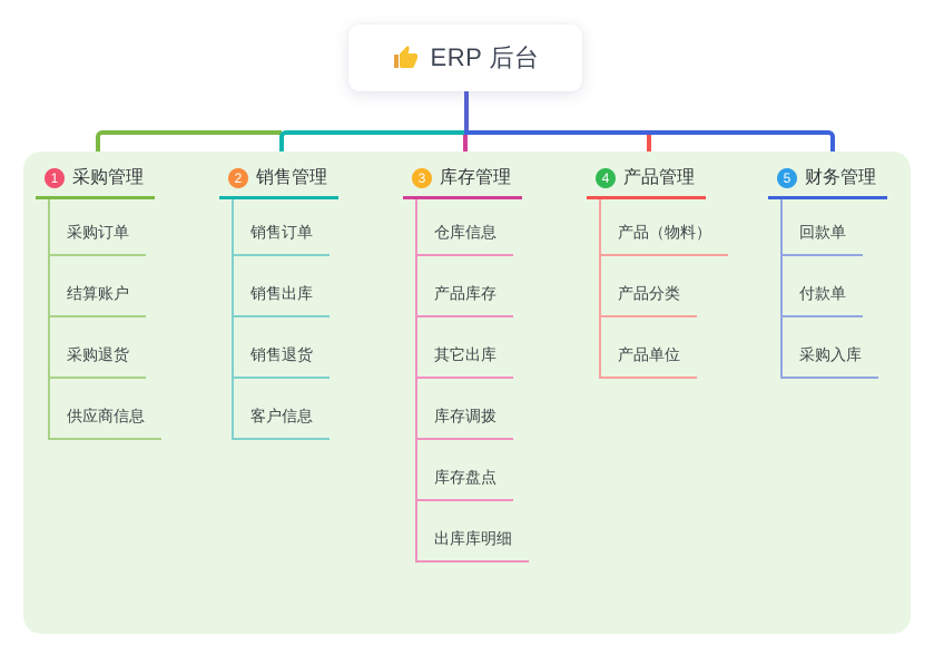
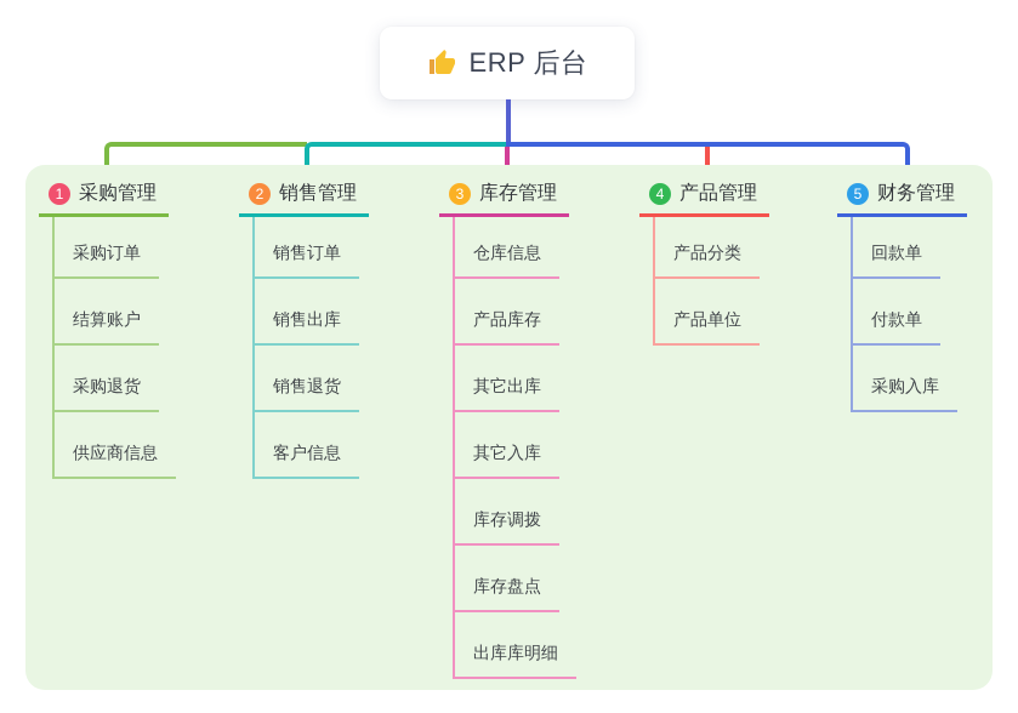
  ERP 后台
  1
  采购管理
  采购订单
  结算账户
  采购退货
  供应商信息
  2
  销售管理
  销售订单
  销售出库
  销售退货
  客户信息
  3
  库存管理
  仓库信息
  产品库存
  其它出库
+ 其它入库
  库存调拨
  库存盘点
  出库库明细
  4
  产品管理
- 产品（物料）
  产品分类
  产品单位
  5
  财务管理
  回款单
  付款单
  采购入库
